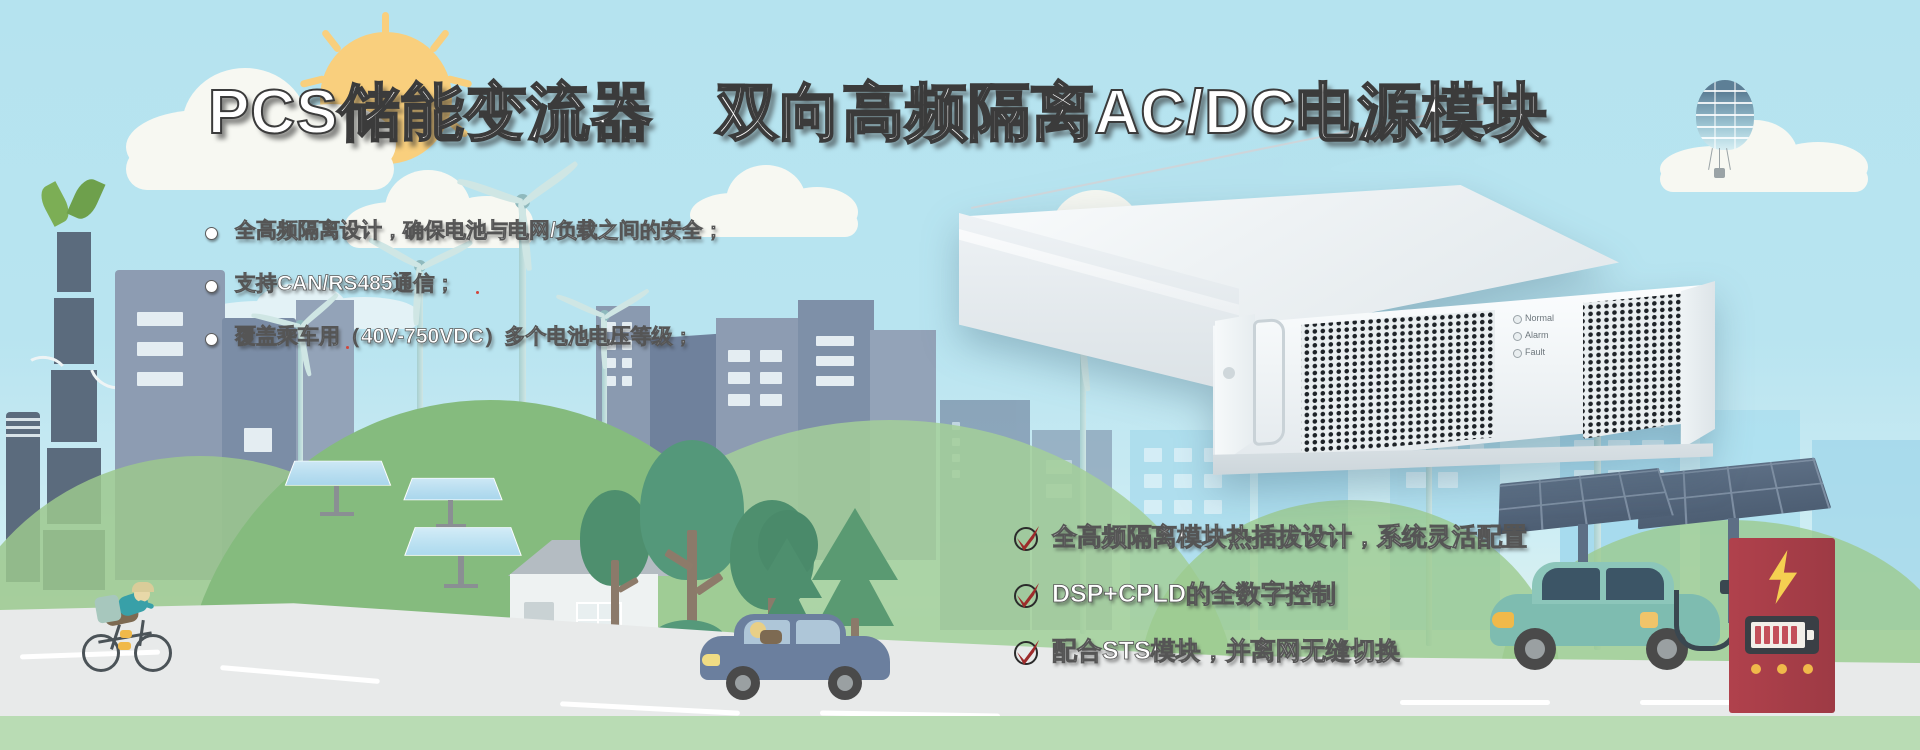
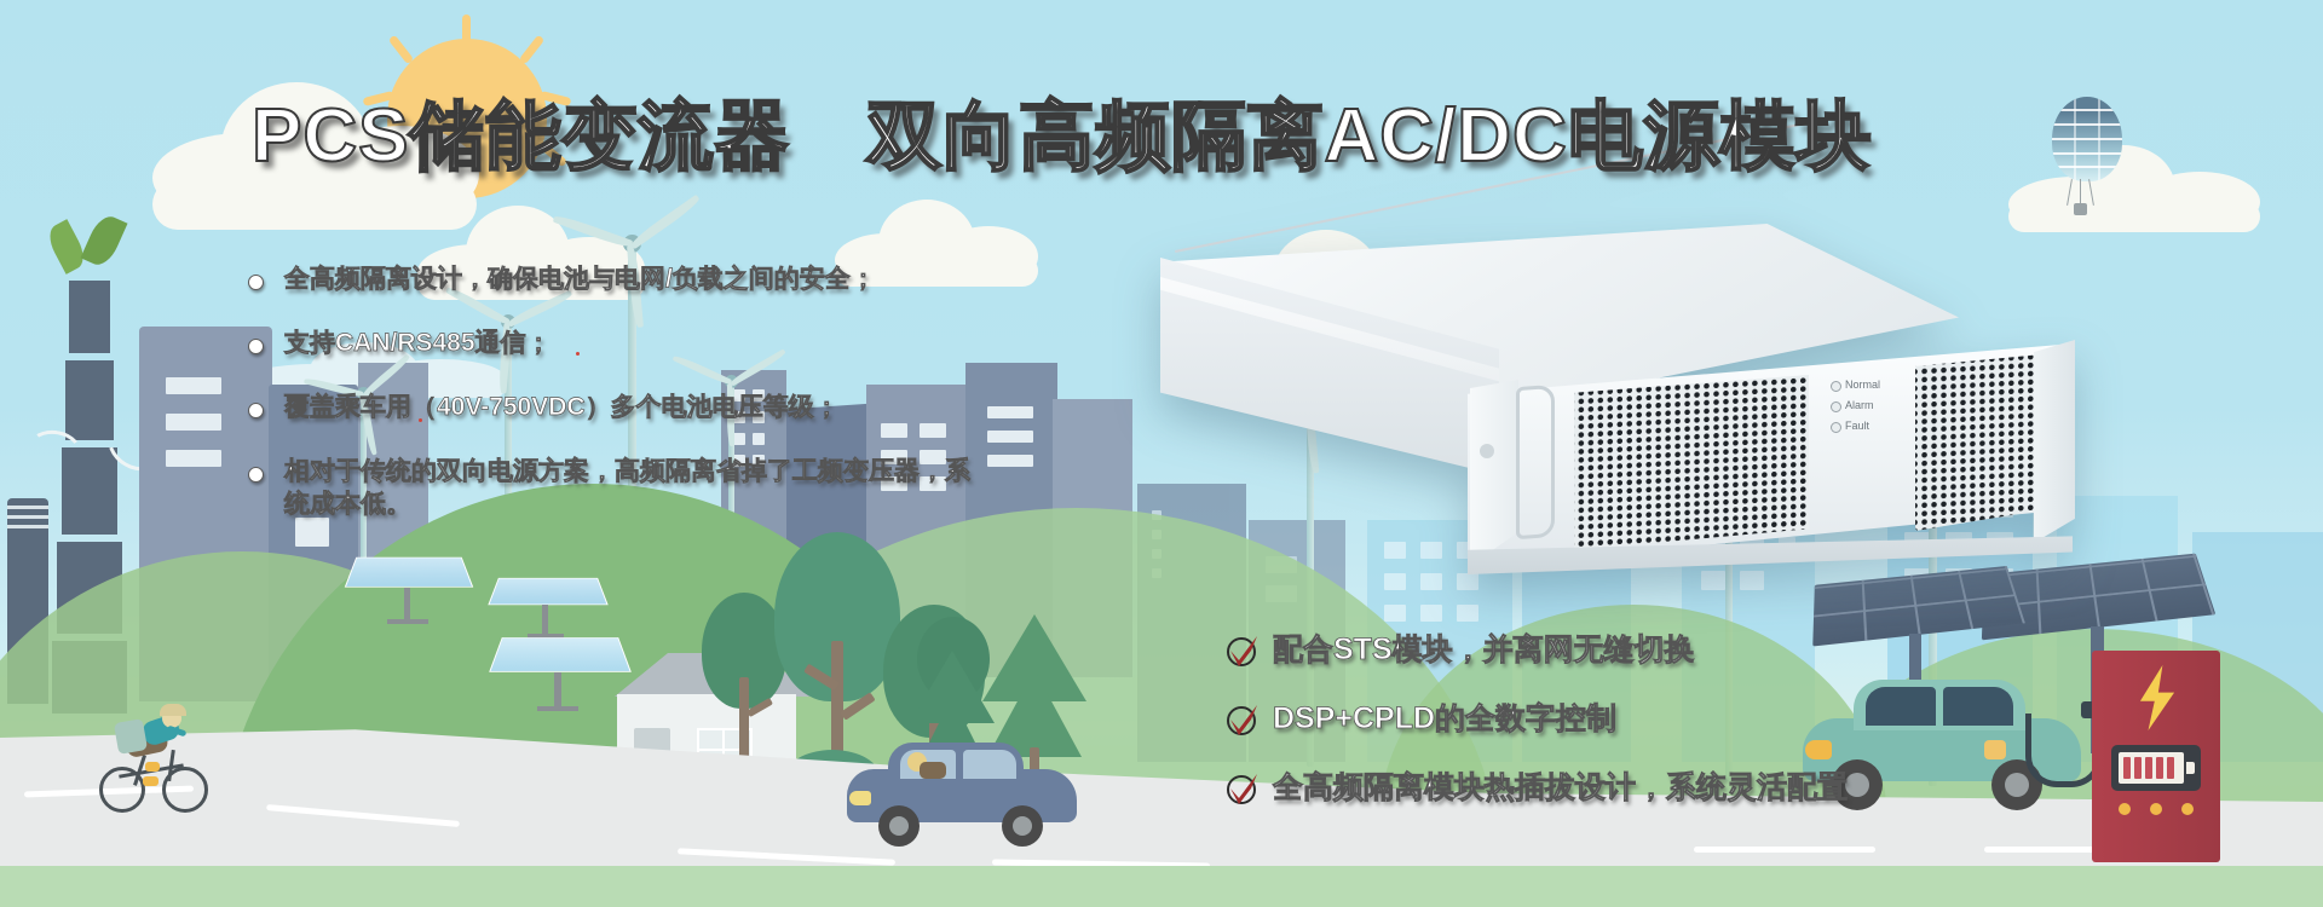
  Normal
  Alarm
  Fault
  PCS储能变流器 双向高频隔离AC/DC电源模块
  全高频隔离设计，确保电池与电网/负载之间的安全；
  支持CAN/RS485通信；
  覆盖乘车用（40V-750VDC）多个电池电压等级；
+ 相对于传统的双向电源方案，高频隔离省掉了工频变压器，系统成本低。
- 全高频隔离模块热插拔设计，系统灵活配置
+ 配合STS模块，并离网无缝切换
  DSP+CPLD的全数字控制
- 配合STS模块，并离网无缝切换
+ 全高频隔离模块热插拔设计，系统灵活配置
